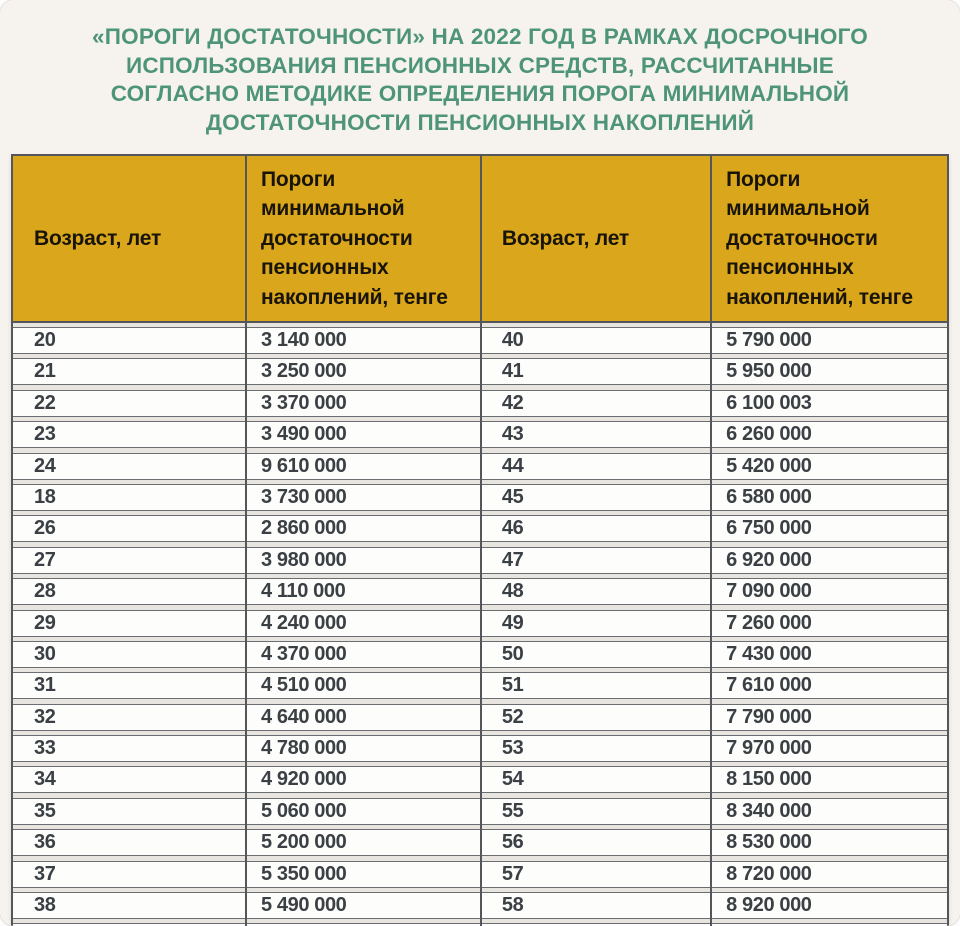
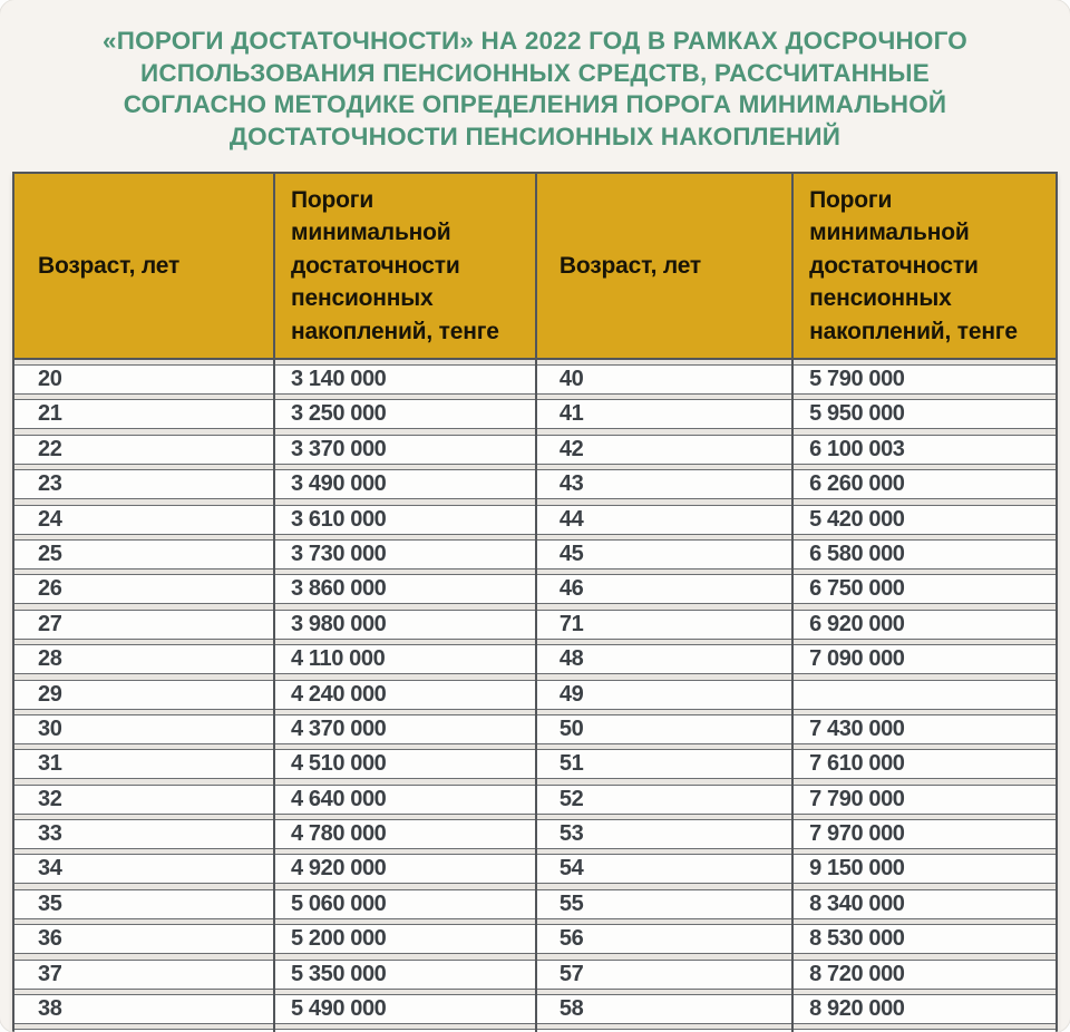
  «ПОРОГИ ДОСТАТОЧНОСТИ» НА 2022 ГОД В РАМКАХ ДОСРОЧНОГО
  ИСПОЛЬЗОВАНИЯ ПЕНСИОННЫХ СРЕДСТВ, РАССЧИТАННЫЕ
  СОГЛАСНО МЕТОДИКЕ ОПРЕДЕЛЕНИЯ ПОРОГА МИНИМАЛЬНОЙ
  ДОСТАТОЧНОСТИ ПЕНСИОННЫХ НАКОПЛЕНИЙ
  Возраст, лет
  Пороги минимальной достаточности пенсионных накоплений, тенге
  Возраст, лет
  Пороги минимальной достаточности пенсионных накоплений, тенге
  20
  3 140 000
  40
  5 790 000
  21
  3 250 000
  41
  5 950 000
  22
  3 370 000
  42
  6 100 003
  23
  3 490 000
  43
  6 260 000
  24
- 9 610 000
+ 3 610 000
  44
  5 420 000
- 18
+ 25
  3 730 000
  45
  6 580 000
  26
- 2 860 000
+ 3 860 000
  46
  6 750 000
  27
  3 980 000
- 47
+ 71
  6 920 000
  28
  4 110 000
  48
  7 090 000
  29
  4 240 000
  49
- 7 260 000
  30
  4 370 000
  50
  7 430 000
  31
  4 510 000
  51
  7 610 000
  32
  4 640 000
  52
  7 790 000
  33
  4 780 000
  53
  7 970 000
  34
  4 920 000
  54
- 8 150 000
+ 9 150 000
  35
  5 060 000
  55
  8 340 000
  36
  5 200 000
  56
  8 530 000
  37
  5 350 000
  57
  8 720 000
  38
  5 490 000
  58
  8 920 000
